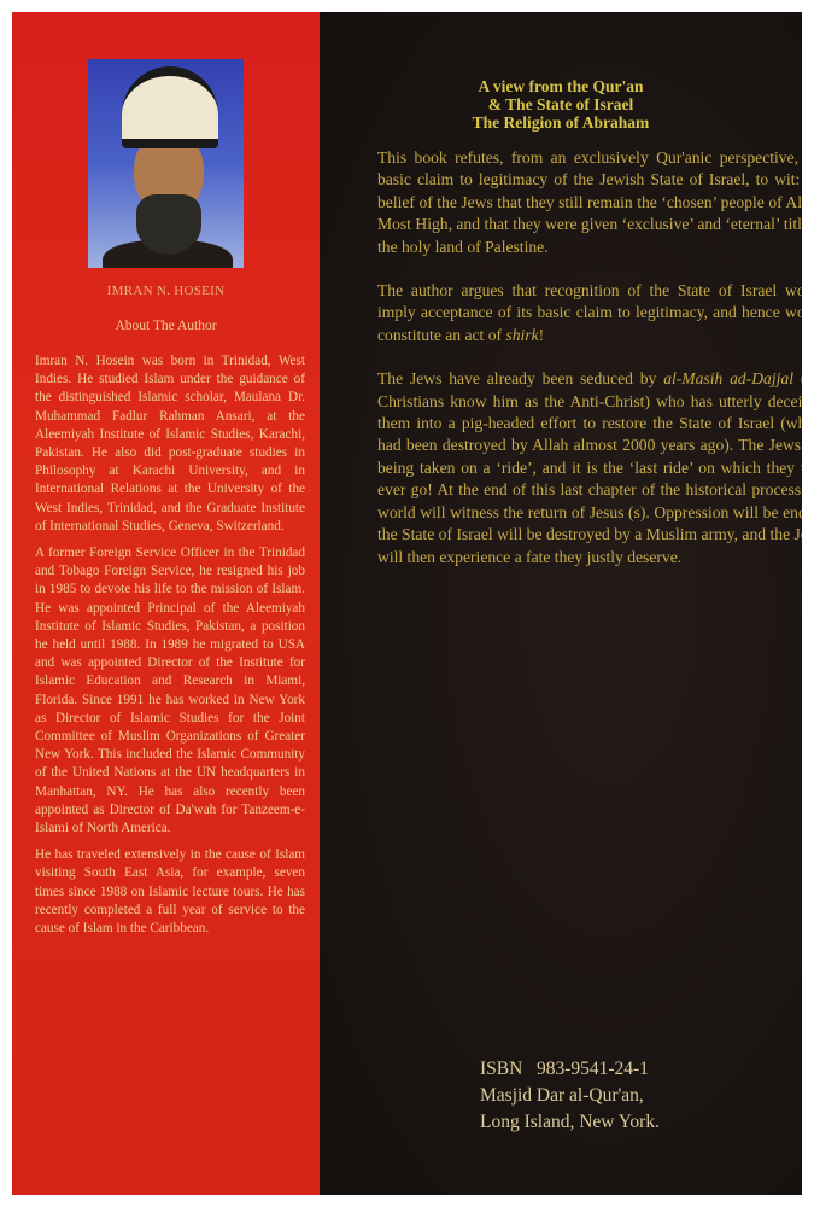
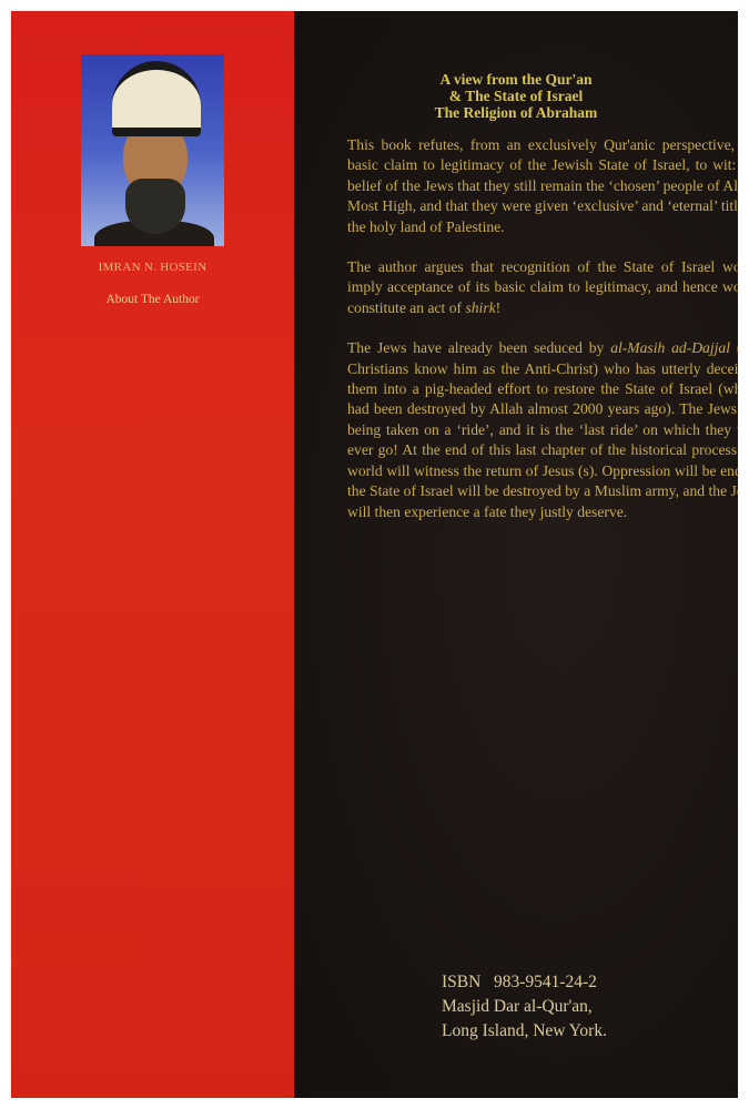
  IMRAN N. HOSEIN
  About The Author
- Imran N. Hosein was born in Trinidad, West Indies. He studied Islam under the guidance of the distinguished Islamic scholar, Maulana Dr. Muhammad Fadlur Rahman Ansari, at the Aleemiyah Institute of Islamic Studies, Karachi, Pakistan. He also did post-graduate studies in Philosophy at Karachi University, and in International Relations at the University of the West Indies, Trinidad, and the Graduate Institute of International Studies, Geneva, Switzerland.
- A former Foreign Service Officer in the Trinidad and Tobago Foreign Service, he resigned his job in 1985 to devote his life to the mission of Islam. He was appointed Principal of the Aleemiyah Institute of Islamic Studies, Pakistan, a position he held until 1988. In 1989 he migrated to USA and was appointed Director of the Institute for Islamic Education and Research in Miami, Florida. Since 1991 he has worked in New York as Director of Islamic Studies for the Joint Committee of Muslim Organizations of Greater New York. This included the Islamic Community of the United Nations at the UN headquarters in Manhattan, NY. He has also recently been appointed as Director of Da'wah for Tanzeem-e-Islami of North America.
- He has traveled extensively in the cause of Islam visiting South East Asia, for example, seven times since 1988 on Islamic lecture tours. He has recently completed a full year of service to the cause of Islam in the Caribbean.
  A view from the Qur'an
  & The State of Israel
  The Religion of Abraham
  This book refutes, from an exclusively Qur'anic perspective, basic claim to legitimacy of the Jewish State of Israel, to wit: belief of the Jews that they still remain the ‘chosen’ people of Al Most High, and that they were given ‘exclusive’ and ‘eternal’ titl the holy land of Palestine.
  The author argues that recognition of the State of Israel w imply acceptance of its basic claim to legitimacy, and hence w constitute an act of shirk!
  The Jews have already been seduced by al-Masih ad-Dajjal Christians know him as the Anti-Christ) who has utterly decei them into a pig-headed effort to restore the State of Israel (w had been destroyed by Allah almost 2000 years ago). The Jews being taken on a ‘ride’, and it is the ‘last ride’ on which they ever go! At the end of this last chapter of the historical process world will witness the return of Jesus (s). Oppression will be en the State of Israel will be destroyed by a Muslim army, and the J will then experience a fate they justly deserve.
- ISBN 983-9541-24-1
+ ISBN 983-9541-24-2
  Masjid Dar al-Qur'an,
  Long Island, New York.
